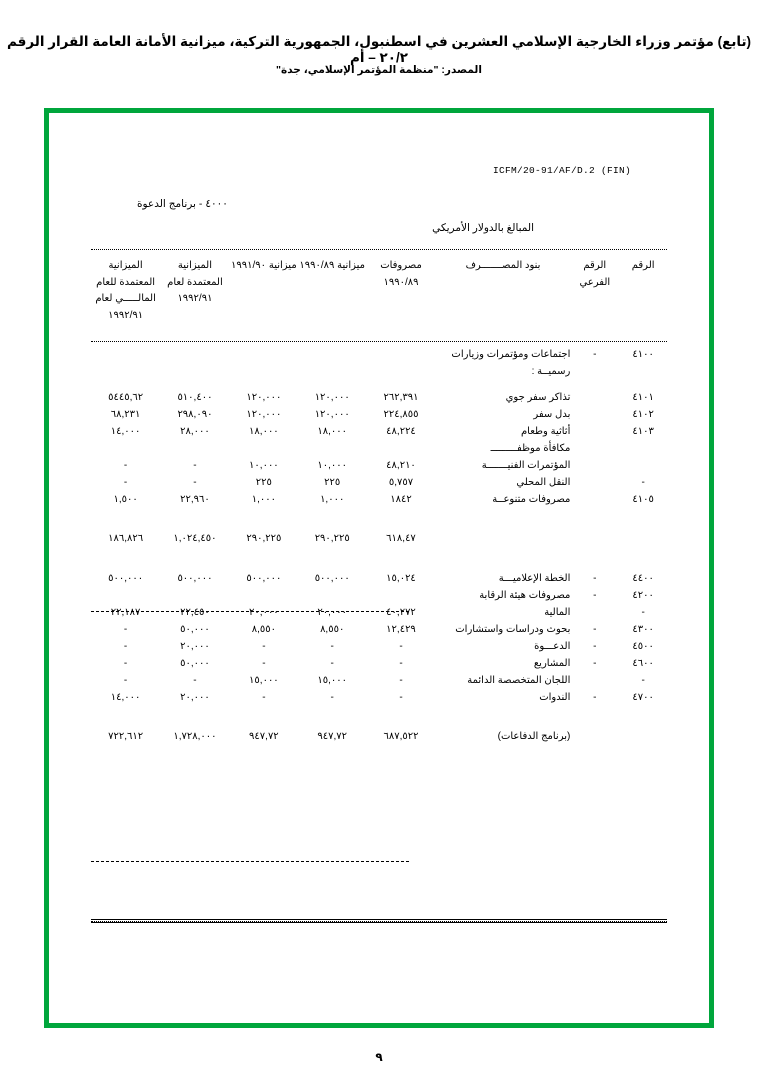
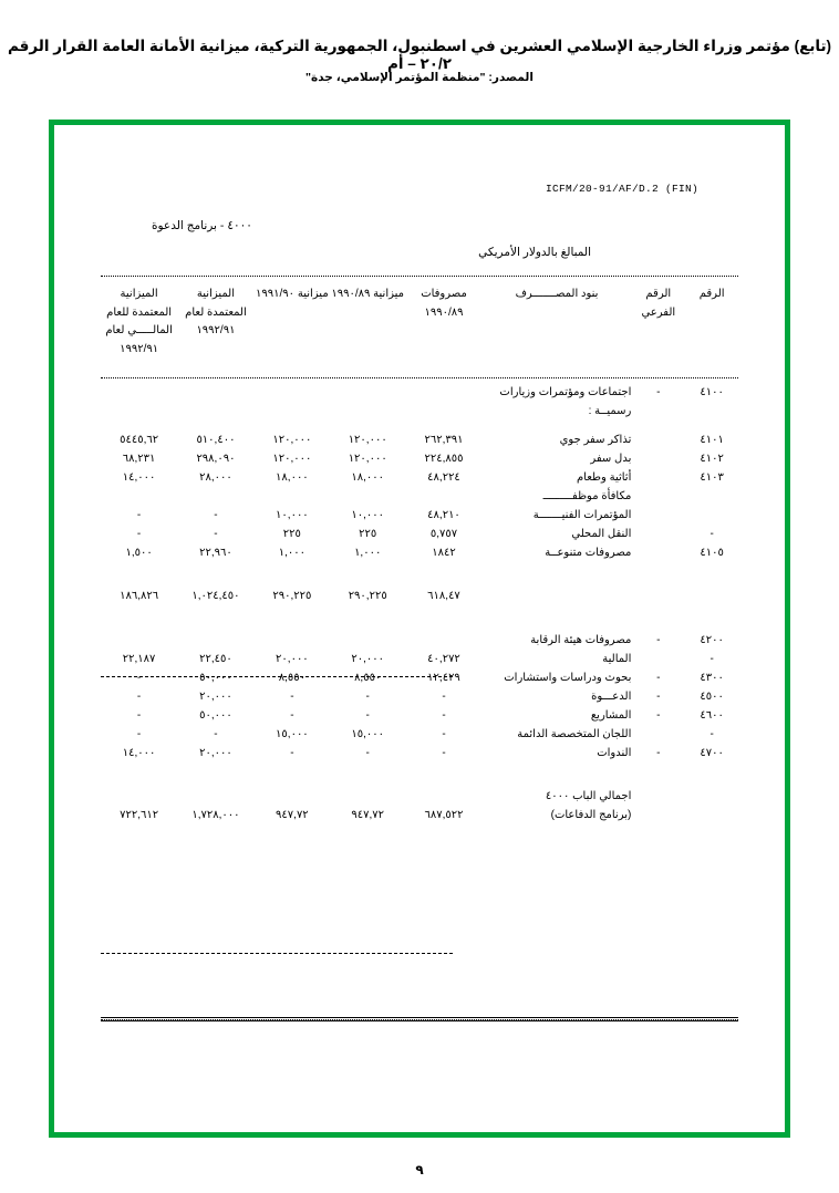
  (تابع) مؤتمر وزراء الخارجية الإسلامي العشرين في اسطنبول، الجمهورية التركية، ميزانية الأمانة العامة القرار الرقم ٢٠/٢ – أم
  المصدر: "منظمة المؤتمر الإسلامي، جدة"
  ICFM/20-91/AF/D.2 (FIN)
  ٤٠٠٠ - برنامج الدعوة
  المبالغ بالدولار الأمريكي
  الرقم	الرقم الفرعي	بنود المصـــــــرف	مصروفات ١٩٩٠/٨٩	ميزانية ١٩٩٠/٨٩	ميزانية ١٩٩١/٩٠	الميزانية المعتمدة لعام ١٩٩٢/٩١	الميزانية المعتمدة للعام المالـــــي لعام ١٩٩٢/٩١
  ٤١٠٠	-	اجتماعات ومؤتمرات وزيارات
  		رسميــة :
  ٤١٠١		تذاكر سفر جوي	٢٦٢,٣٩١	١٢٠,٠٠٠	١٢٠,٠٠٠	٥١٠,٤٠٠	٥٤٤٥,٦٢
  ٤١٠٢		بدل سفر	٢٢٤,٨٥٥	١٢٠,٠٠٠	١٢٠,٠٠٠	٢٩٨,٠٩٠	٦٨,٢٣١
  ٤١٠٣		أثاثية وطعام	٤٨,٢٢٤	١٨,٠٠٠	١٨,٠٠٠	٢٨,٠٠٠	١٤,٠٠٠
  		مكافأة موظفـــــــــ
  		المؤتمرات الفنيـــــــة	٤٨,٢١٠	١٠,٠٠٠	١٠,٠٠٠	-	-
  -		النقل المحلي	٥,٧٥٧	٢٢٥	٢٢٥	-	-
  ٤١٠٥		مصروفات متنوعــة	١٨٤٢	١,٠٠٠	١,٠٠٠	٢٢,٩٦٠	١,٥٠٠
  			٦١٨,٤٧	٢٩٠,٢٢٥	٢٩٠,٢٢٥	١,٠٢٤,٤٥٠	١٨٦,٨٢٦
- ٤٤٠٠	-	الخطة الإعلاميـــة	١٥,٠٢٤	٥٠٠,٠٠٠	٥٠٠,٠٠٠	٥٠٠,٠٠٠	٥٠٠,٠٠٠
  ٤٢٠٠	-	مصروفات هيئة الرقابة
  -		المالية	٤٠,٢٧٢	٢٠,٠٠٠	٢٠,٠٠٠	٢٢,٤٥٠	٢٢,١٨٧
  ٤٣٠٠	-	بحوث ودراسات واستشارات	١٢,٤٢٩	٨,٥٥٠	٨,٥٥٠	٥٠,٠٠٠	-
  ٤٥٠٠	-	الدعـــوة	-	-	-	٢٠,٠٠٠	-
  ٤٦٠٠	-	المشاريع	-	-	-	٥٠,٠٠٠	-
  -		اللجان المتخصصة الدائمة	-	١٥,٠٠٠	١٥,٠٠٠	-	-
  ٤٧٠٠	-	الندوات	-	-	-	٢٠,٠٠٠	١٤,٠٠٠
+ 		اجمالي الباب ٤٠٠٠
  		(برنامج الدفاعات)	٦٨٧,٥٢٢	٩٤٧,٧٢	٩٤٧,٧٢	١,٧٢٨,٠٠٠	٧٢٢,٦١٢
  ٩
